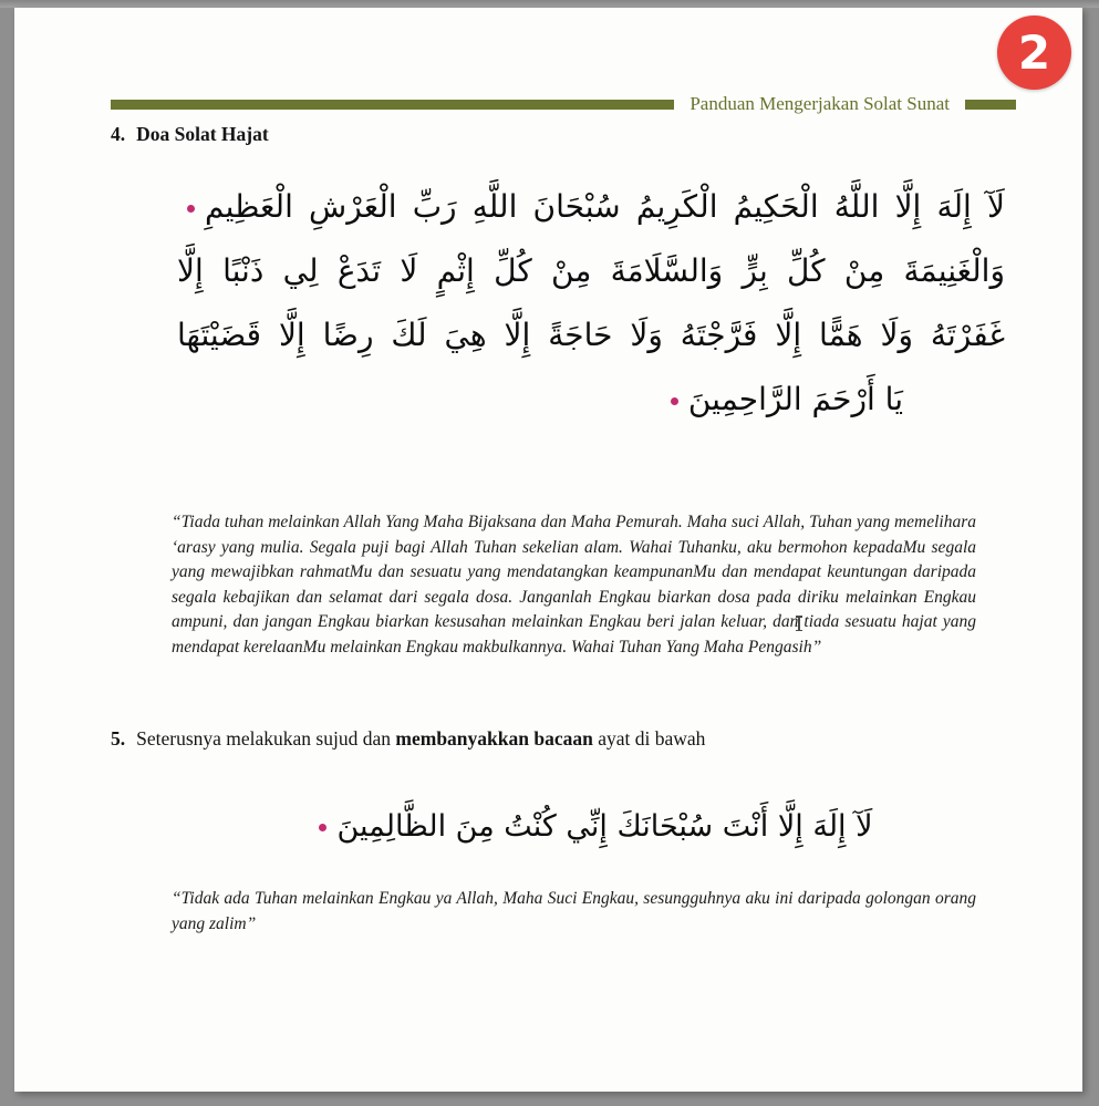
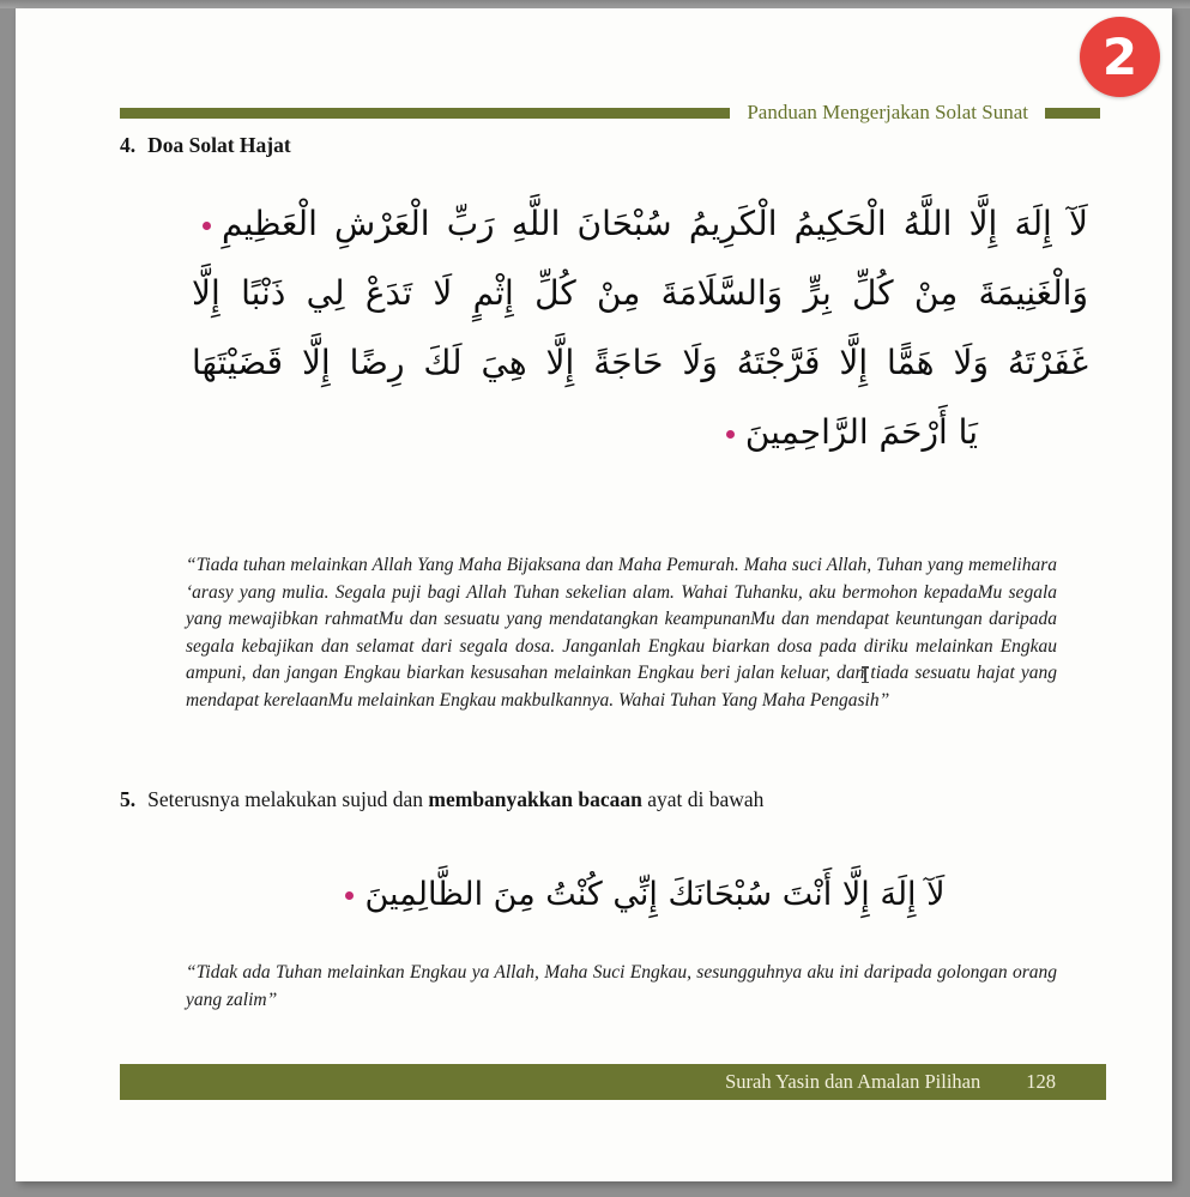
  2
  Panduan Mengerjakan Solat Sunat
  4. Doa Solat Hajat
  لَآ إِلَهَ إِلَّا اللَّهُ الْحَكِيمُ الْكَرِيمُ سُبْحَانَ اللَّهِ رَبِّ الْعَرْشِ الْعَظِيمِ
  وَالْغَنِيمَةَ مِنْ كُلِّ بِرٍّ وَالسَّلَامَةَ مِنْ كُلِّ إِثْمٍ لَا تَدَعْ لِي ذَنْبًا إِلَّا
  غَفَرْتَهُ وَلَا هَمًّا إِلَّا فَرَّجْتَهُ وَلَا حَاجَةً إِلَّا هِيَ لَكَ رِضًا إِلَّا قَضَيْتَهَا
  يَا أَرْحَمَ الرَّاحِمِينَ
  “Tiada tuhan melainkan Allah Yang Maha Bijaksana dan Maha Pemurah. Maha suci Allah, Tuhan yang memelihara ‘arasy yang mulia. Segala puji bagi Allah Tuhan sekelian alam. Wahai Tuhanku, aku bermohon kepadaMu segala yang mewajibkan rahmatMu dan sesuatu yang mendatangkan keampunanMu dan mendapat keuntungan daripada segala kebajikan dan selamat dari segala dosa. Janganlah Engkau biarkan dosa pada diriku melainkan Engkau ampuni, dan jangan Engkau biarkan kesusahan melainkan Engkau beri jalan keluar, dan tiada sesuatu hajat yang mendapat kerelaanMu melainkan Engkau makbulkannya. Wahai Tuhan Yang Maha Pengasih”
  5. Seterusnya melakukan sujud dan membanyakkan bacaan ayat di bawah
  لَآ إِلَهَ إِلَّا أَنْتَ سُبْحَانَكَ إِنِّي كُنْتُ مِنَ الظَّالِمِينَ
  “Tidak ada Tuhan melainkan Engkau ya Allah, Maha Suci Engkau, sesungguhnya aku ini daripada golongan orang yang zalim”
+ Surah Yasin dan Amalan Pilihan
+ 128
